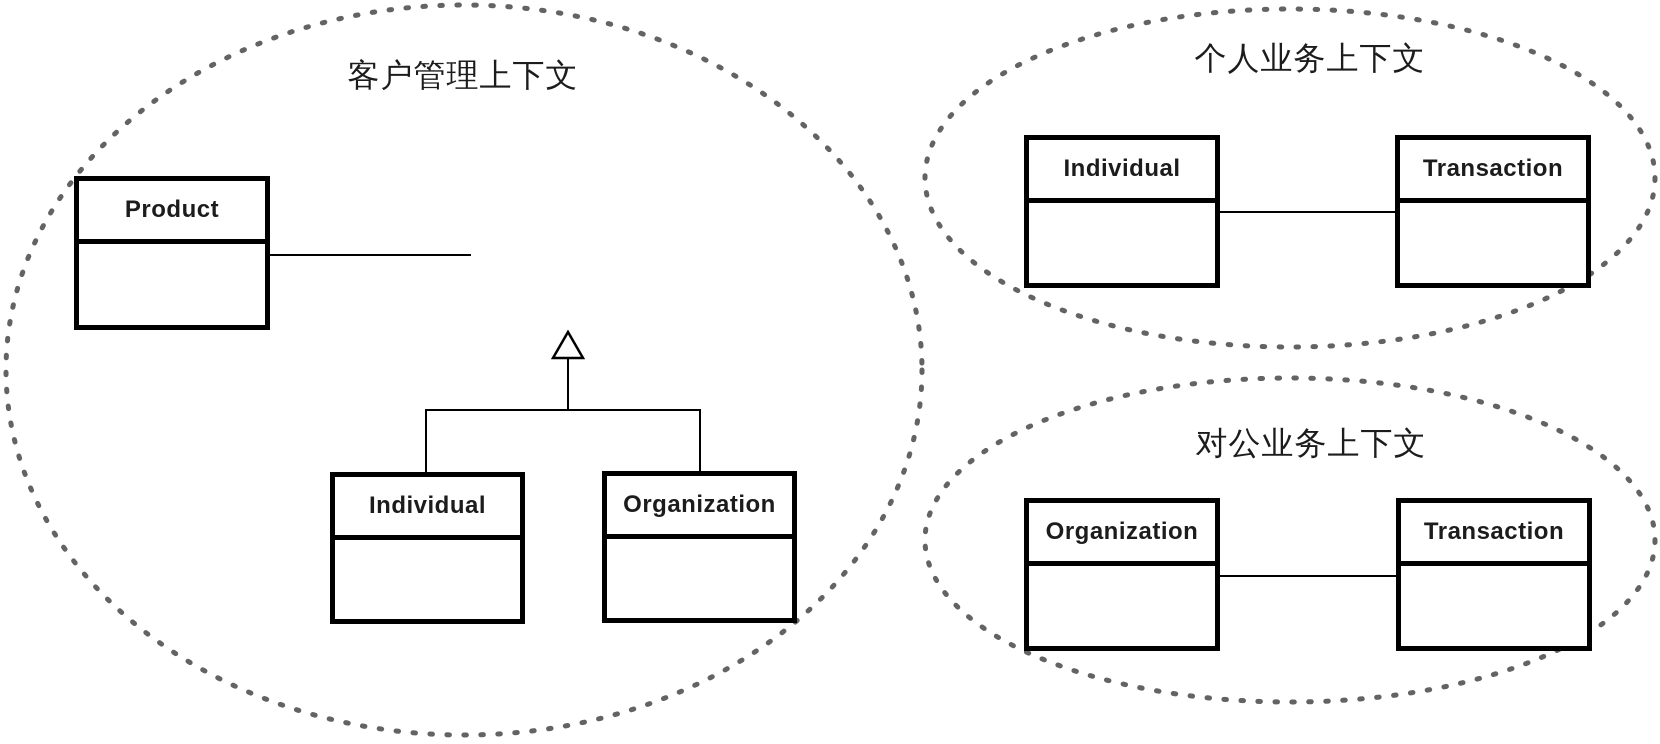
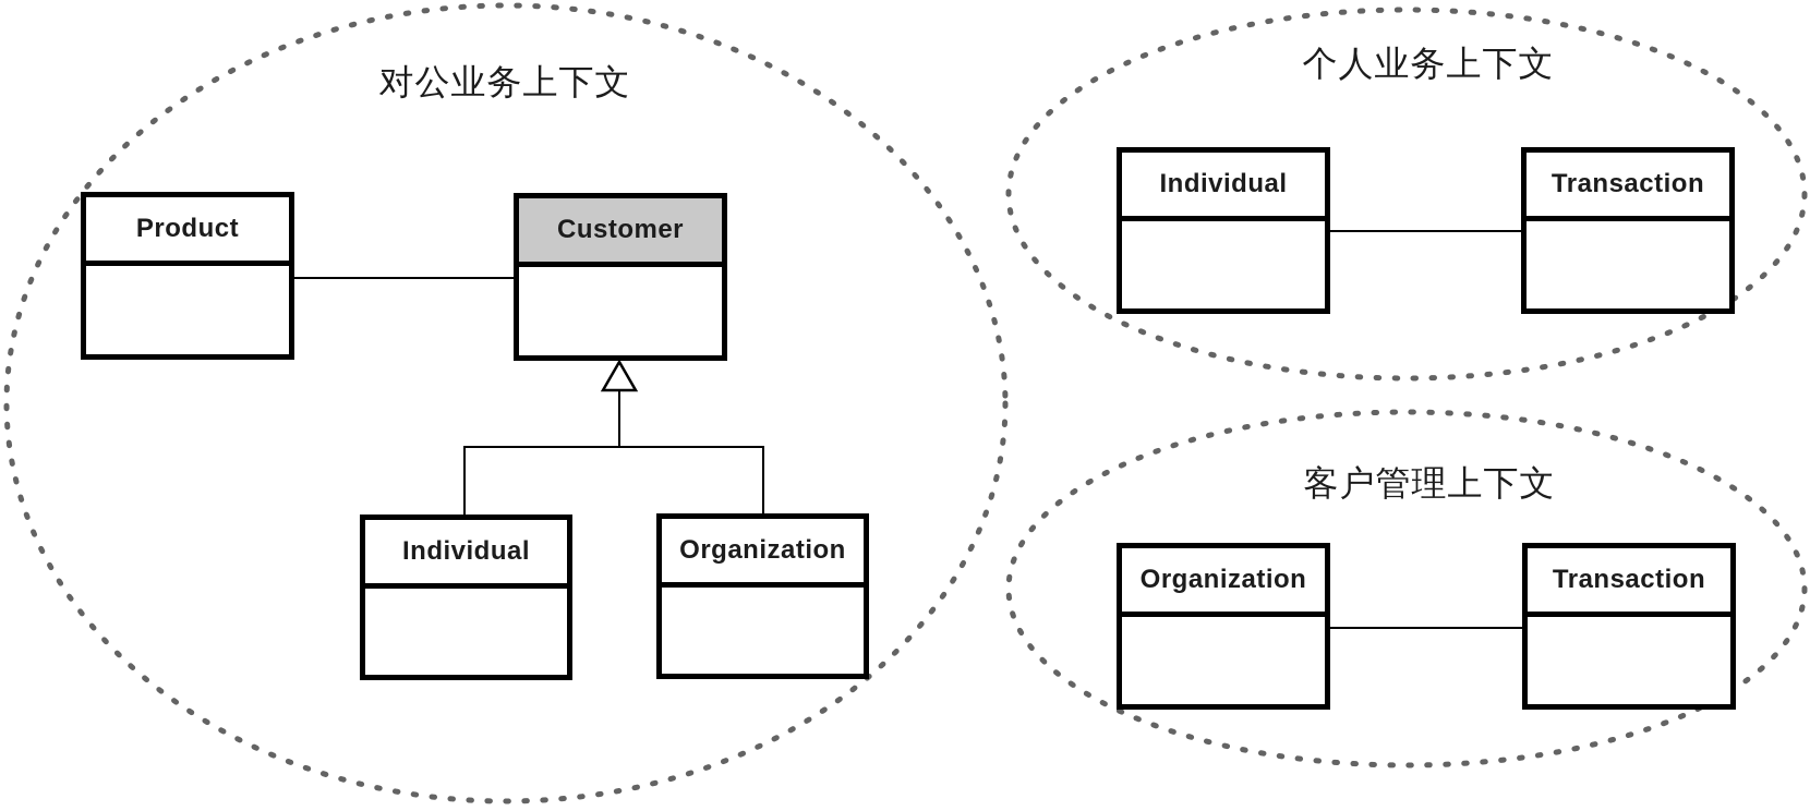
- 客户管理上下文
+ 对公业务上下文
  个人业务上下文
- 对公业务上下文
+ 客户管理上下文
  Product
+ Customer
  Individual
  Organization
  Individual
  Transaction
  Organization
  Transaction
